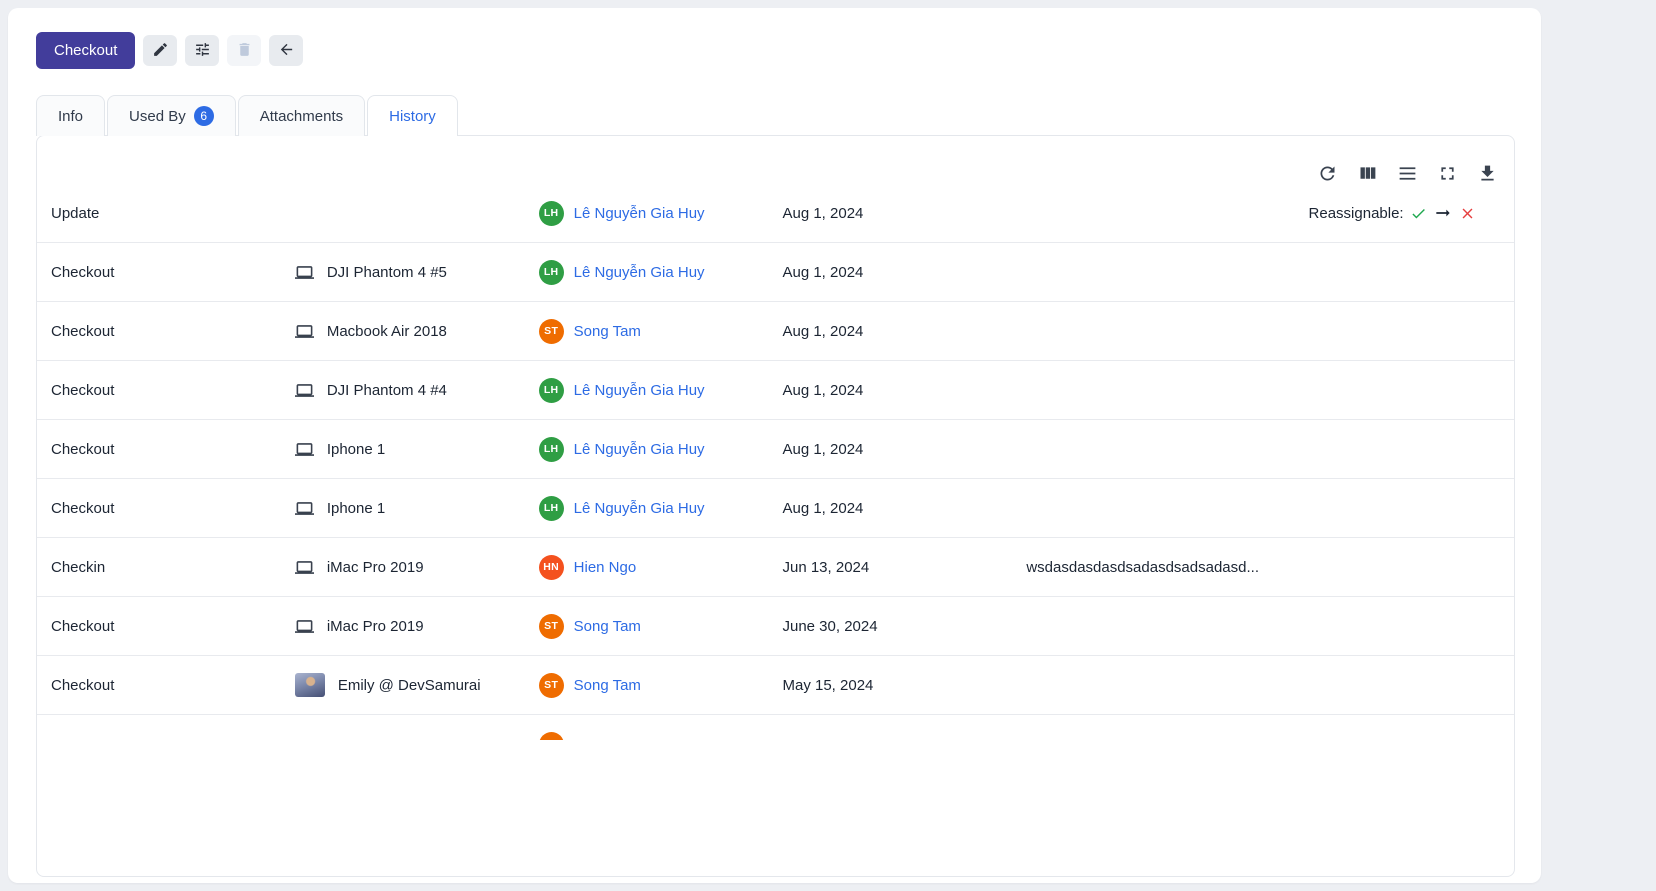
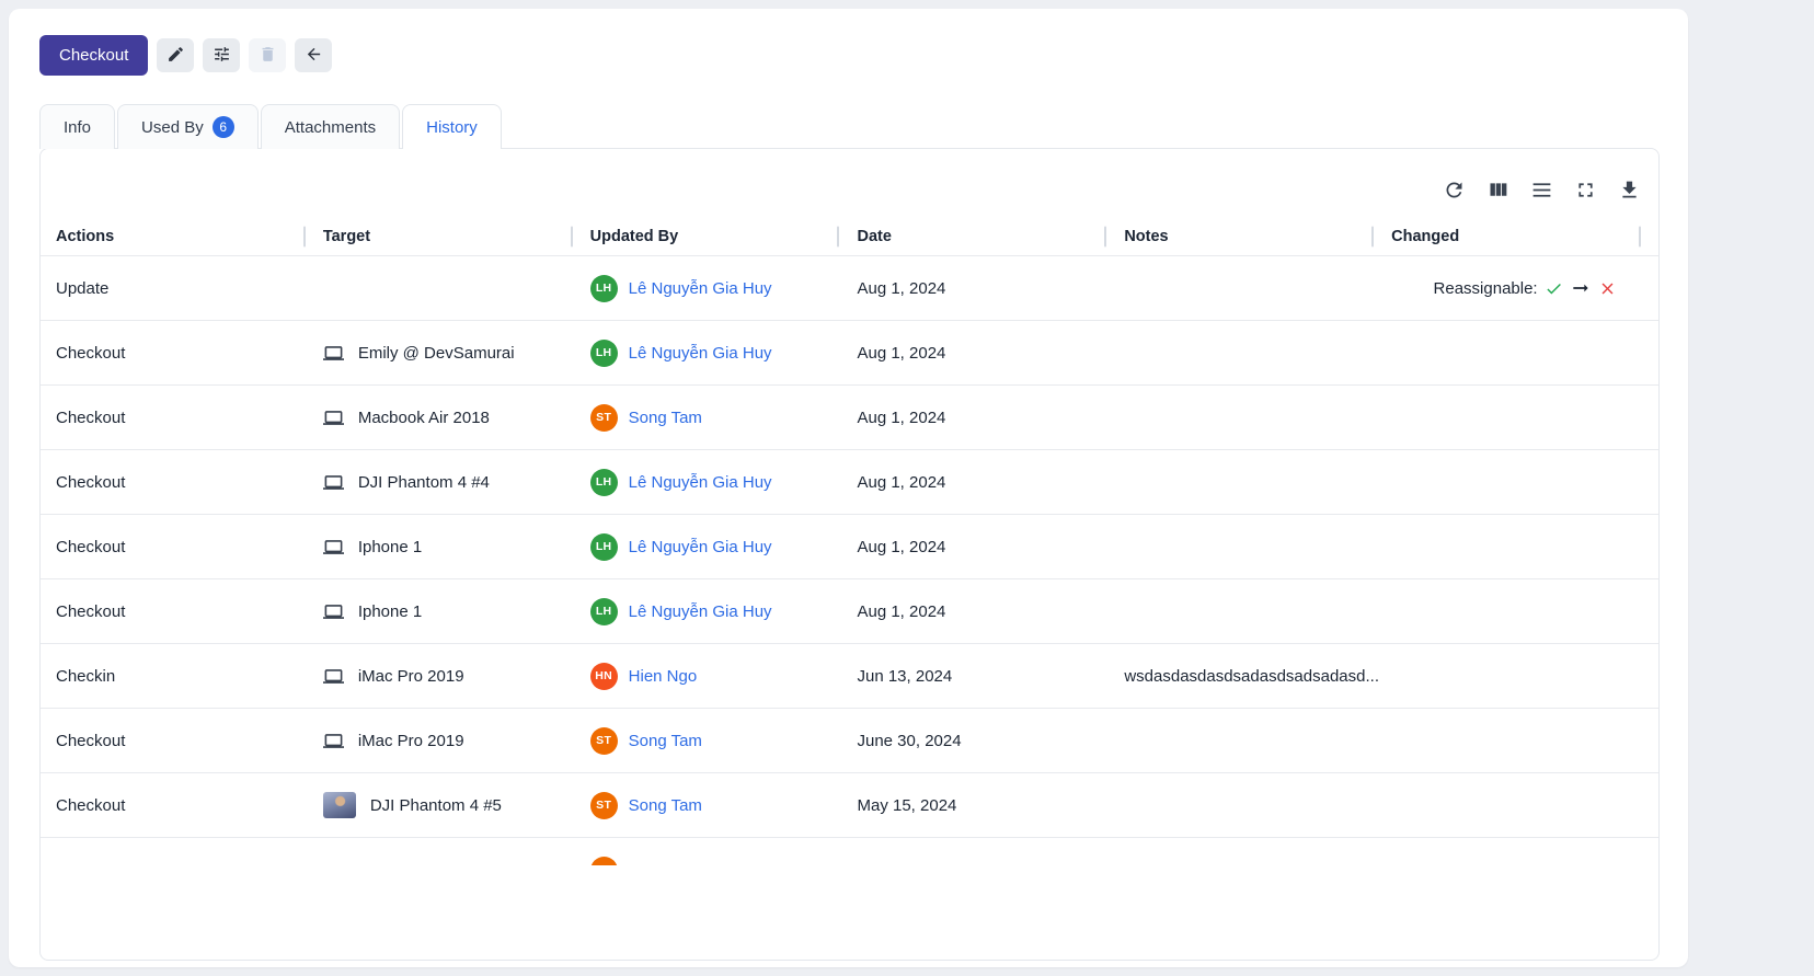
  Checkout
  Info
  Used By
  6
  Attachments
  History
+ Actions
+ Target
+ Updated By
+ Date
+ Notes
+ Changed
  Update
  LH
  Lê Nguyễn Gia Huy
  Aug 1, 2024
  Reassignable:
  Checkout
- DJI Phantom 4 #5
+ Emily @ DevSamurai
  LH
  Lê Nguyễn Gia Huy
  Aug 1, 2024
  Checkout
  Macbook Air 2018
  ST
  Song Tam
  Aug 1, 2024
  Checkout
  DJI Phantom 4 #4
  LH
  Lê Nguyễn Gia Huy
  Aug 1, 2024
  Checkout
  Iphone 1
  LH
  Lê Nguyễn Gia Huy
  Aug 1, 2024
  Checkout
  Iphone 1
  LH
  Lê Nguyễn Gia Huy
  Aug 1, 2024
  Checkin
  iMac Pro 2019
  HN
  Hien Ngo
  Jun 13, 2024
  wsdasdasdasdsadasdsadsadasd...
  Checkout
  iMac Pro 2019
  ST
  Song Tam
  June 30, 2024
  Checkout
- Emily @ DevSamurai
+ DJI Phantom 4 #5
  ST
  Song Tam
  May 15, 2024
